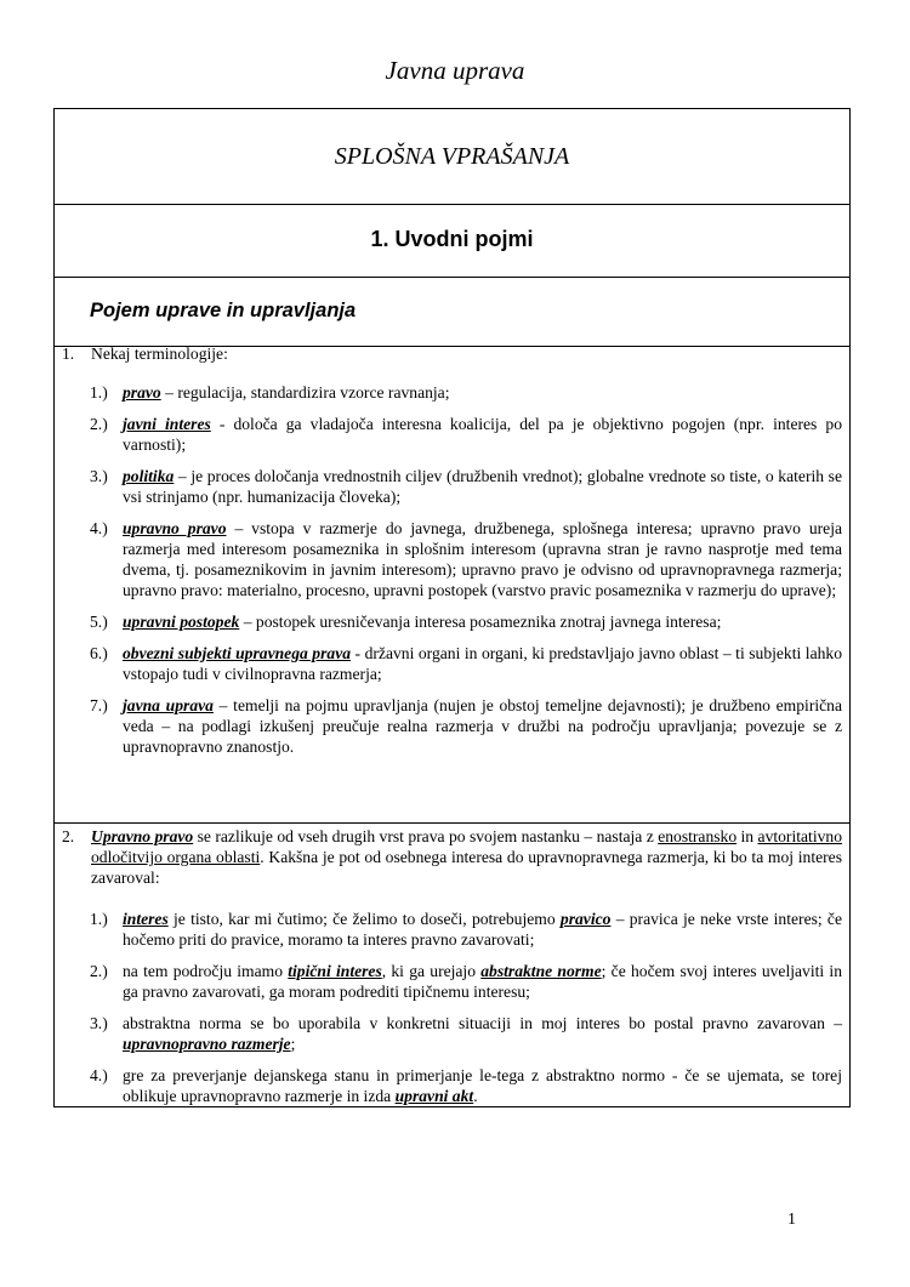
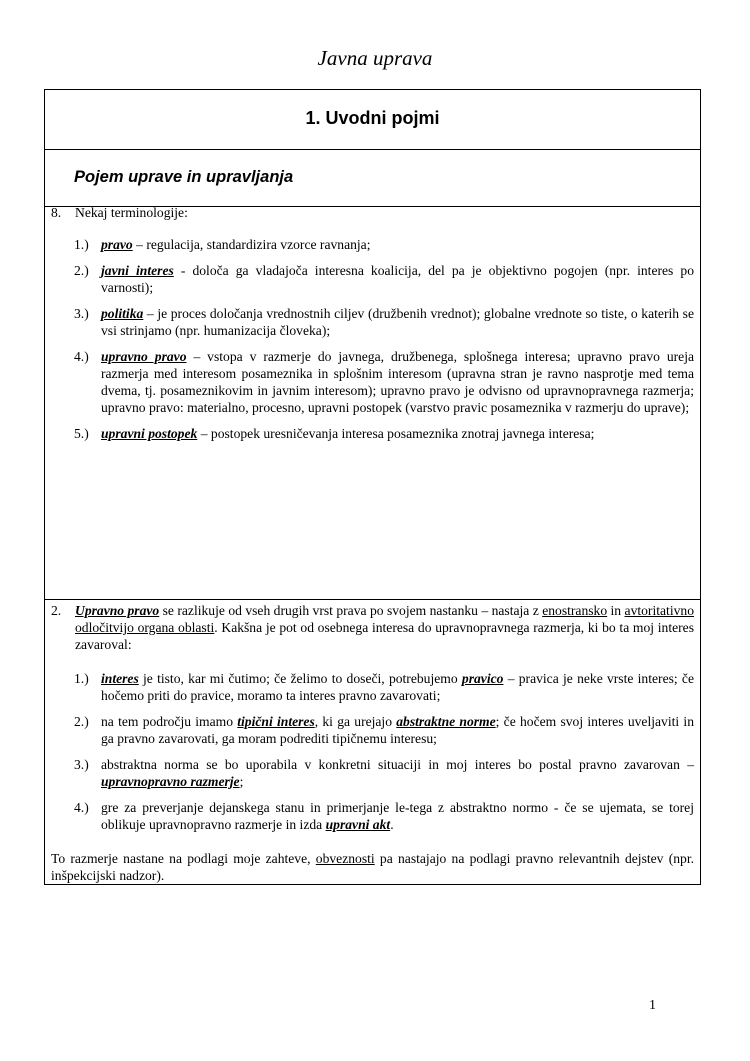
  Javna uprava
- SPLOŠNA VPRAŠANJA
  1. Uvodni pojmi
  Pojem uprave in upravljanja
- 1.
+ 8.
  Nekaj terminologije:
  1.)
  pravo – regulacija, standardizira vzorce ravnanja;
  2.)
  javni interes - določa ga vladajoča interesna koalicija, del pa je objektivno pogojen (npr. interes po varnosti);
  3.)
  politika – je proces določanja vrednostnih ciljev (družbenih vrednot); globalne vrednote so tiste, o katerih se vsi strinjamo (npr. humanizacija človeka);
  4.)
  upravno pravo – vstopa v razmerje do javnega, družbenega, splošnega interesa; upravno pravo ureja razmerja med interesom posameznika in splošnim interesom (upravna stran je ravno nasprotje med tema dvema, tj. posameznikovim in javnim interesom); upravno pravo je odvisno od upravnopravnega razmerja; upravno pravo: materialno, procesno, upravni postopek (varstvo pravic posameznika v razmerju do uprave);
  5.)
  upravni postopek – postopek uresničevanja interesa posameznika znotraj javnega interesa;
- 6.)
- obvezni subjekti upravnega prava - državni organi in organi, ki predstavljajo javno oblast – ti subjekti lahko vstopajo tudi v civilnopravna razmerja;
- 7.)
- javna uprava – temelji na pojmu upravljanja (nujen je obstoj temeljne dejavnosti); je družbeno empirična veda – na podlagi izkušenj preučuje realna razmerja v družbi na področju upravljanja; povezuje se z upravnopravno znanostjo.
  2.
  Upravno pravo se razlikuje od vseh drugih vrst prava po svojem nastanku – nastaja z enostransko in avtoritativno odločitvijo organa oblasti. Kakšna je pot od osebnega interesa do upravnopravnega razmerja, ki bo ta moj interes zavaroval:
  1.)
  interes je tisto, kar mi čutimo; če želimo to doseči, potrebujemo pravico – pravica je neke vrste interes; če hočemo priti do pravice, moramo ta interes pravno zavarovati;
  2.)
  na tem področju imamo tipični interes, ki ga urejajo abstraktne norme; če hočem svoj interes uveljaviti in ga pravno zavarovati, ga moram podrediti tipičnemu interesu;
  3.)
  abstraktna norma se bo uporabila v konkretni situaciji in moj interes bo postal pravno zavarovan – upravnopravno razmerje;
  4.)
  gre za preverjanje dejanskega stanu in primerjanje le-tega z abstraktno normo - če se ujemata, se torej oblikuje upravnopravno razmerje in izda upravni akt.
+ To razmerje nastane na podlagi moje zahteve, obveznosti pa nastajajo na podlagi pravno relevantnih dejstev (npr. inšpekcijski nadzor).
  1
